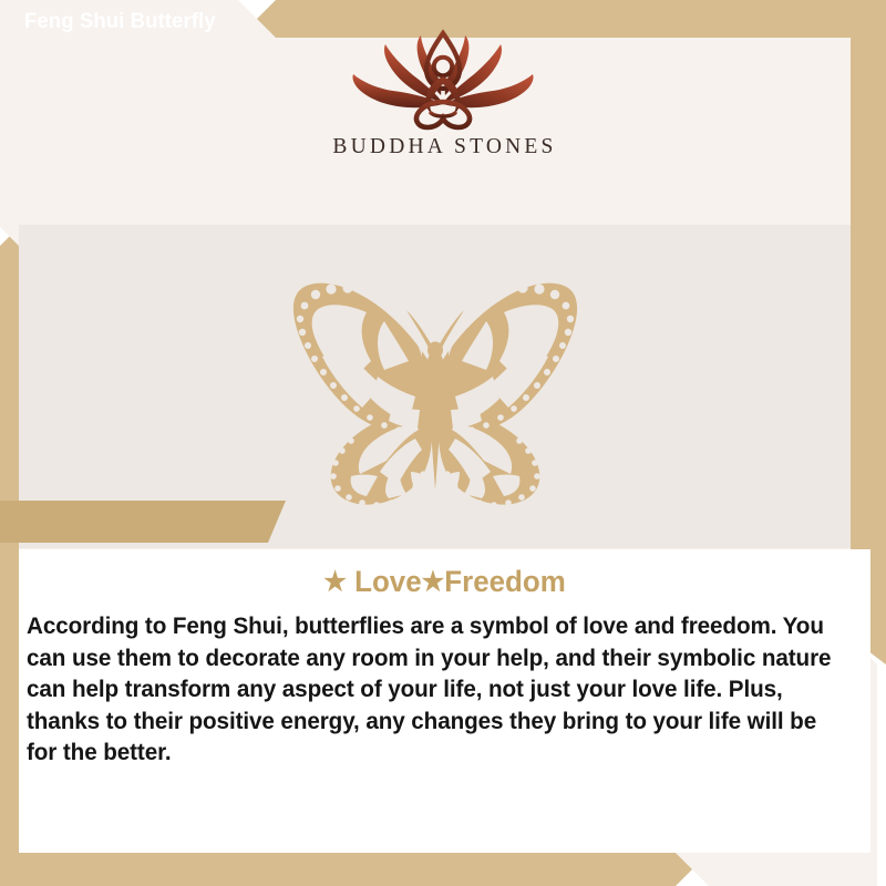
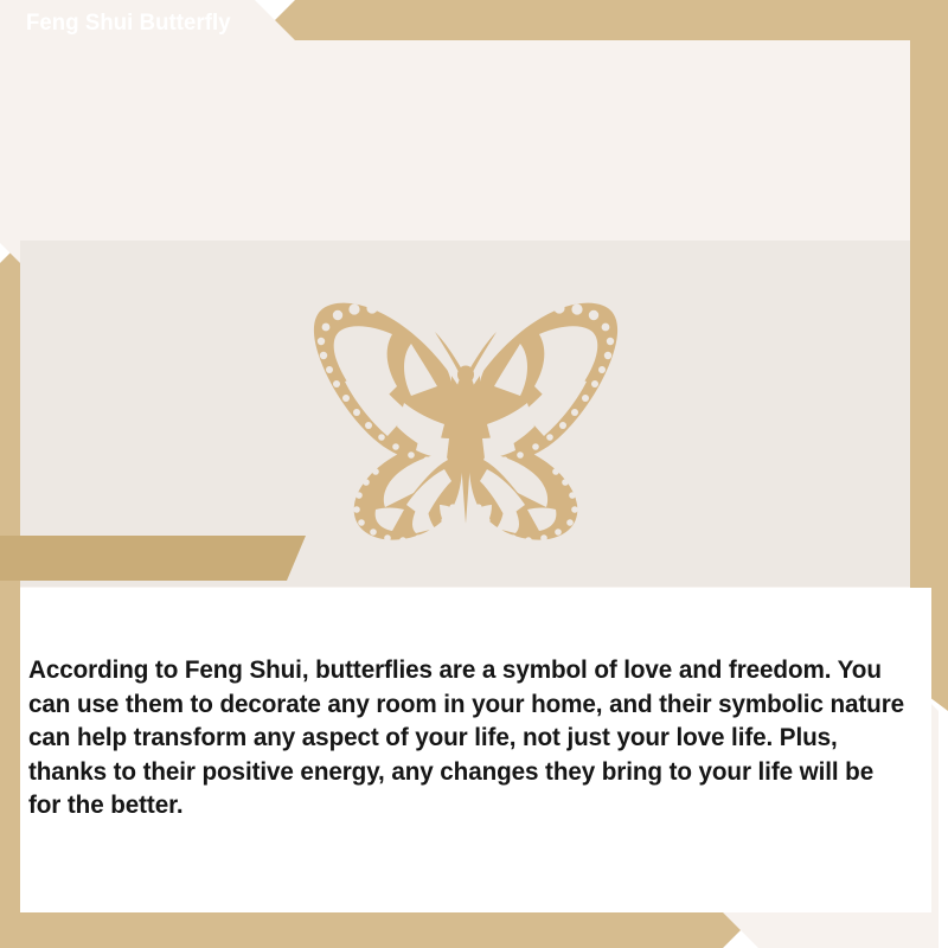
- BUDDHA STONES
- ★ Love★Freedom
- According to Feng Shui, butterflies are a symbol of love and freedom. You can use them to decorate any room in your help, and their symbolic nature can help transform any aspect of your life, not just your love life. Plus, thanks to their positive energy, any changes they bring to your life will be for the better.
+ According to Feng Shui, butterflies are a symbol of love and freedom. You can use them to decorate any room in your home, and their symbolic nature can help transform any aspect of your life, not just your love life. Plus, thanks to their positive energy, any changes they bring to your life will be for the better.
